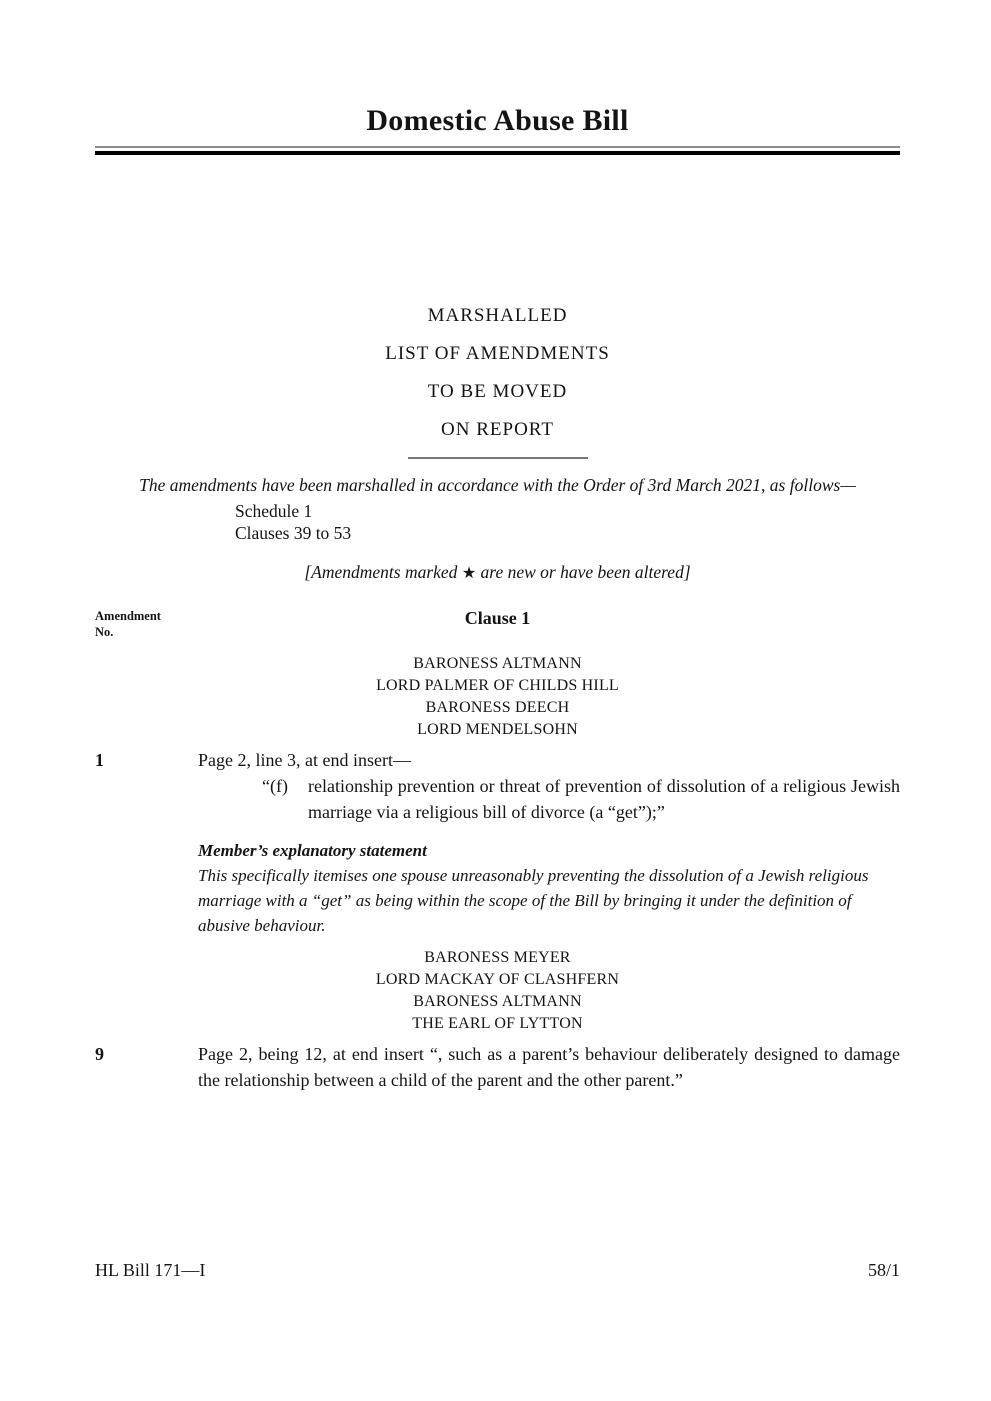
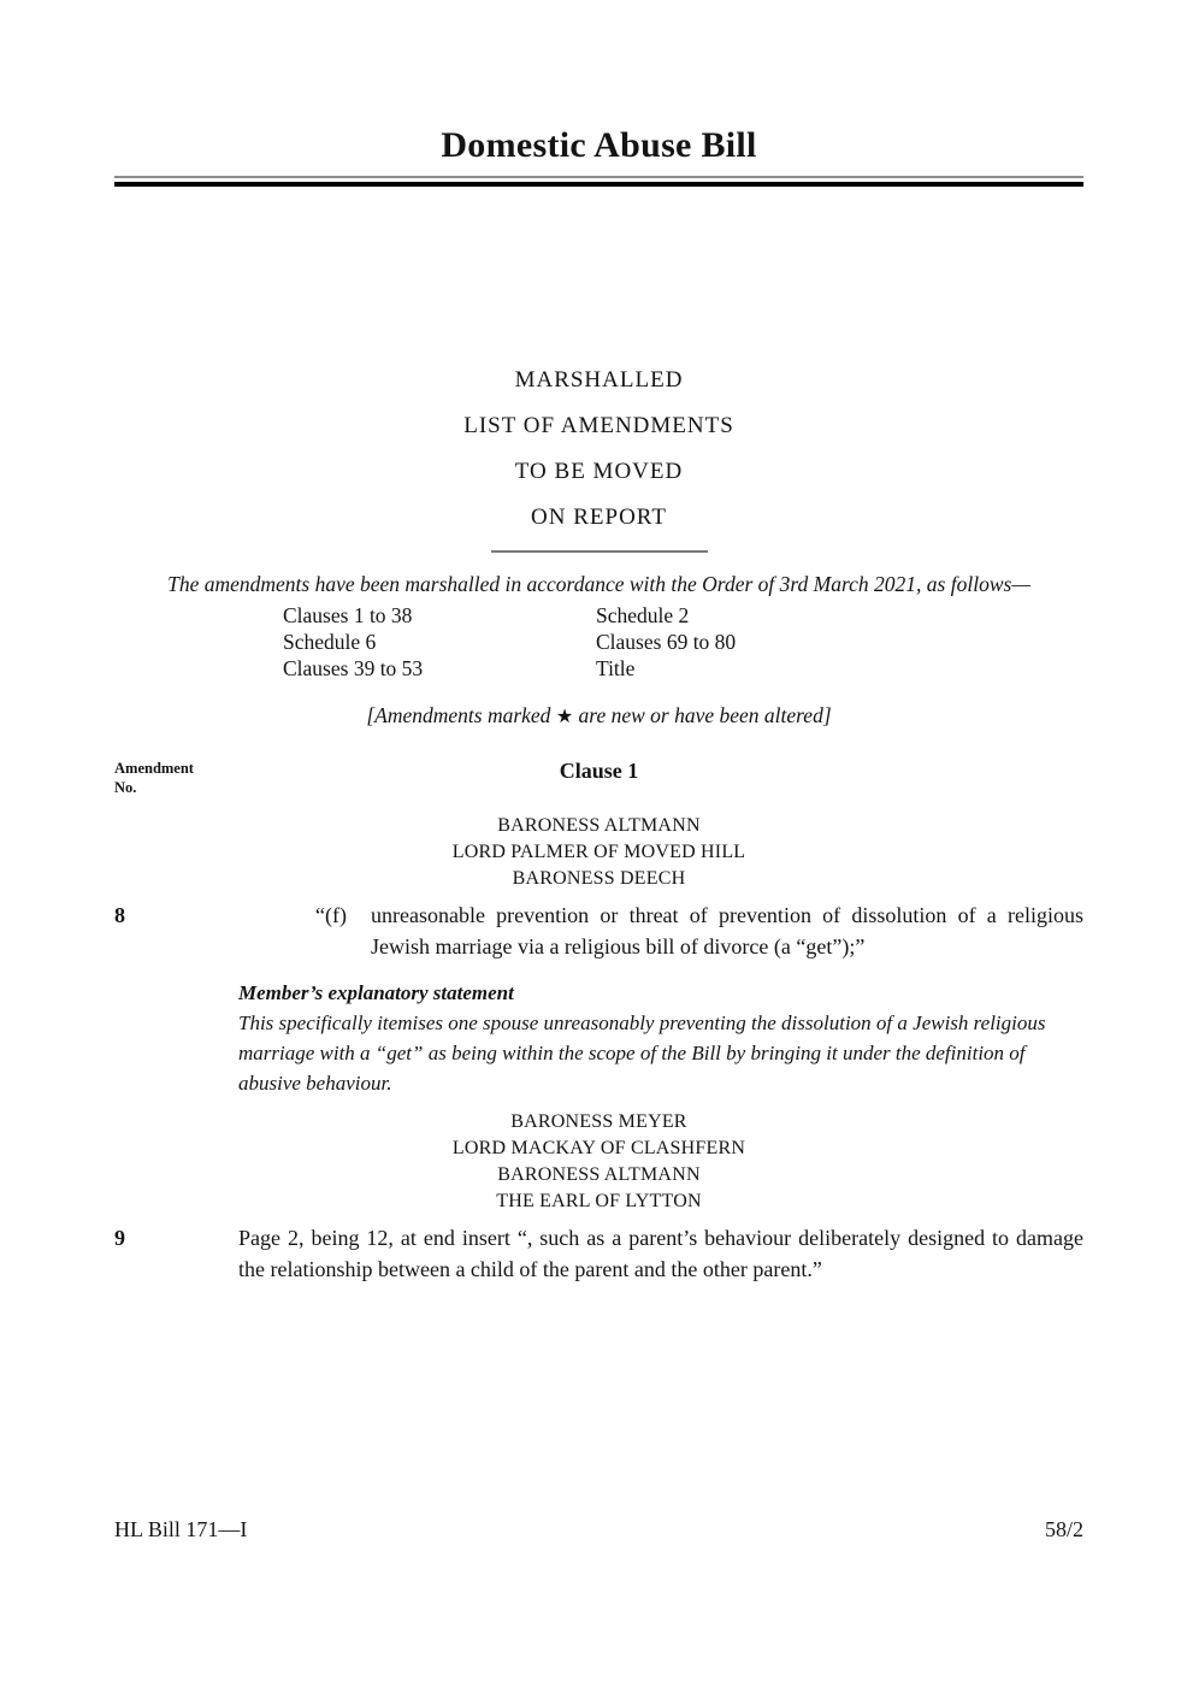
  Domestic Abuse Bill
  MARSHALLED
  LIST OF AMENDMENTS
  TO BE MOVED
  ON REPORT
  The amendments have been marshalled in accordance with the Order of 3rd March 2021, as follows—
+ Clauses 1 to 38
- Schedule 1
+ Schedule 6
  Clauses 39 to 53
+ Schedule 2
+ Clauses 69 to 80
+ Title
  [Amendments marked ★ are new or have been altered]
  Amendment
  No.
  Clause 1
  BARONESS ALTMANN
- LORD PALMER OF CHILDS HILL
+ LORD PALMER OF MOVED HILL
  BARONESS DEECH
- LORD MENDELSOHN
- 1
+ 8
- Page 2, line 3, at end insert—
  “(f)
- relationship prevention or threat of prevention of dissolution of a religious Jewish marriage via a religious bill of divorce (a “get”);”
+ unreasonable prevention or threat of prevention of dissolution of a religious Jewish marriage via a religious bill of divorce (a “get”);”
  Member’s explanatory statement
  This specifically itemises one spouse unreasonably preventing the dissolution of a Jewish religious marriage with a “get” as being within the scope of the Bill by bringing it under the definition of abusive behaviour.
  BARONESS MEYER
  LORD MACKAY OF CLASHFERN
  BARONESS ALTMANN
  THE EARL OF LYTTON
  9
  Page 2, being 12, at end insert “, such as a parent’s behaviour deliberately designed to damage the relationship between a child of the parent and the other parent.”
  HL Bill 171—I
- 58/1
+ 58/2
